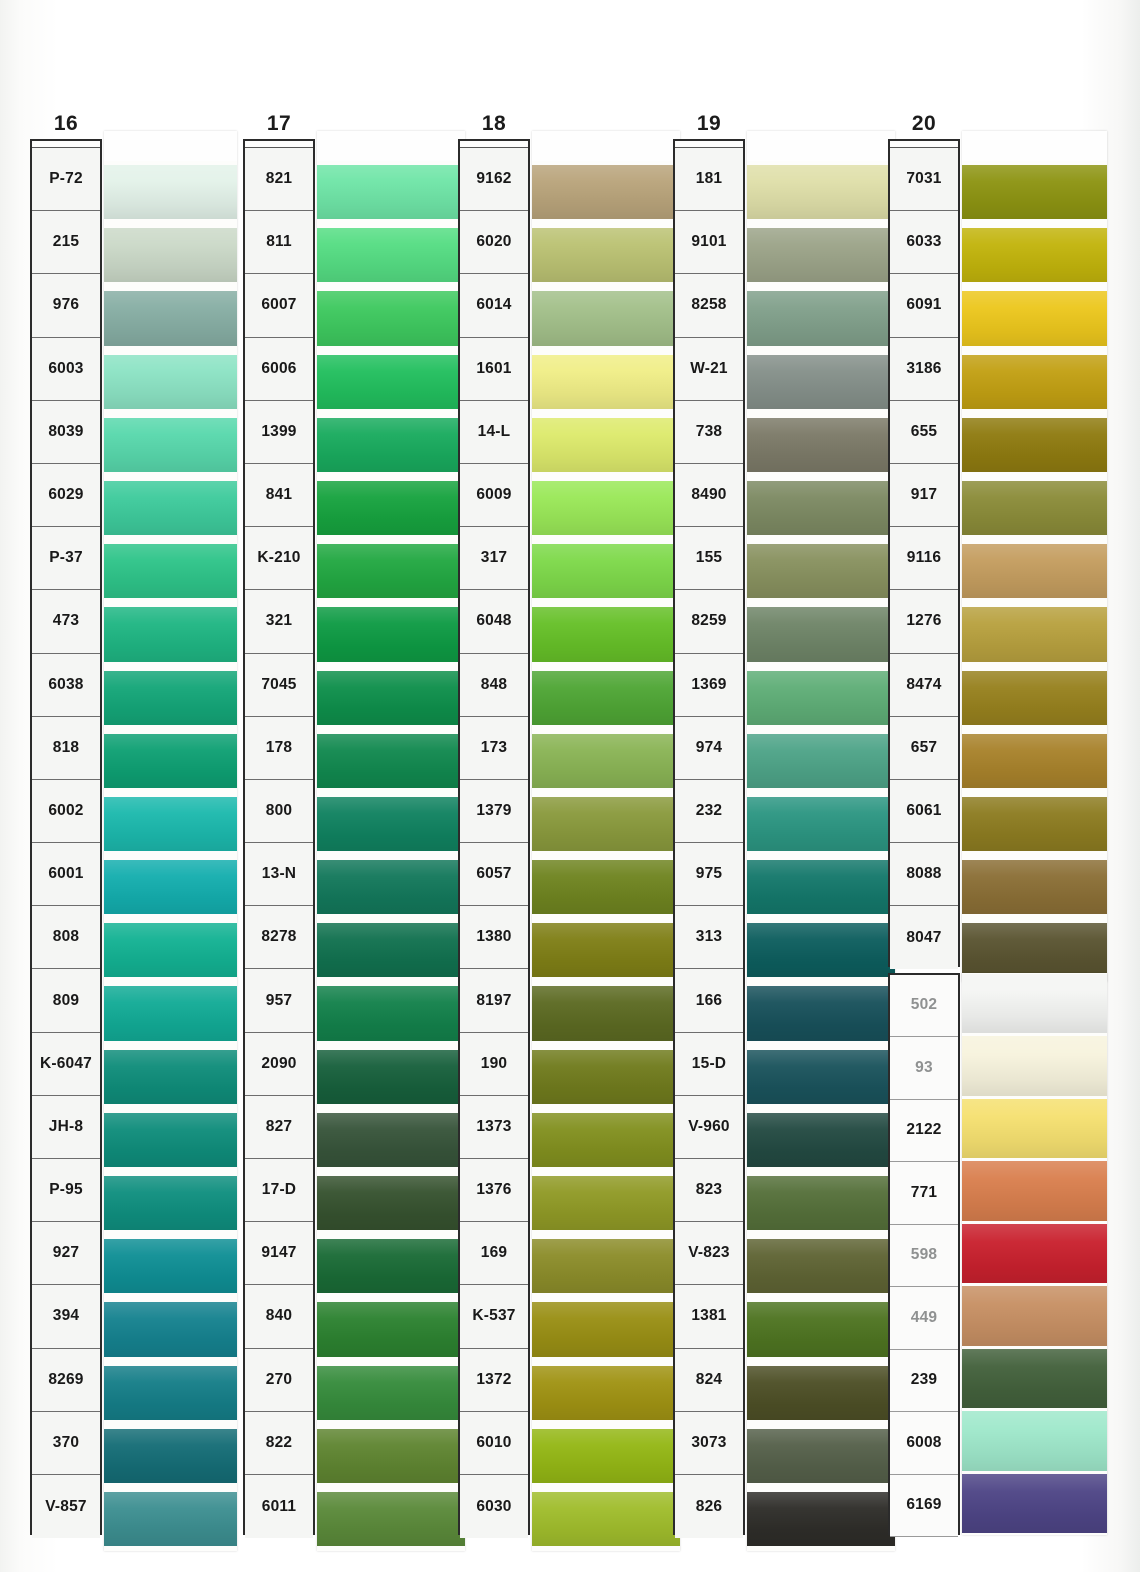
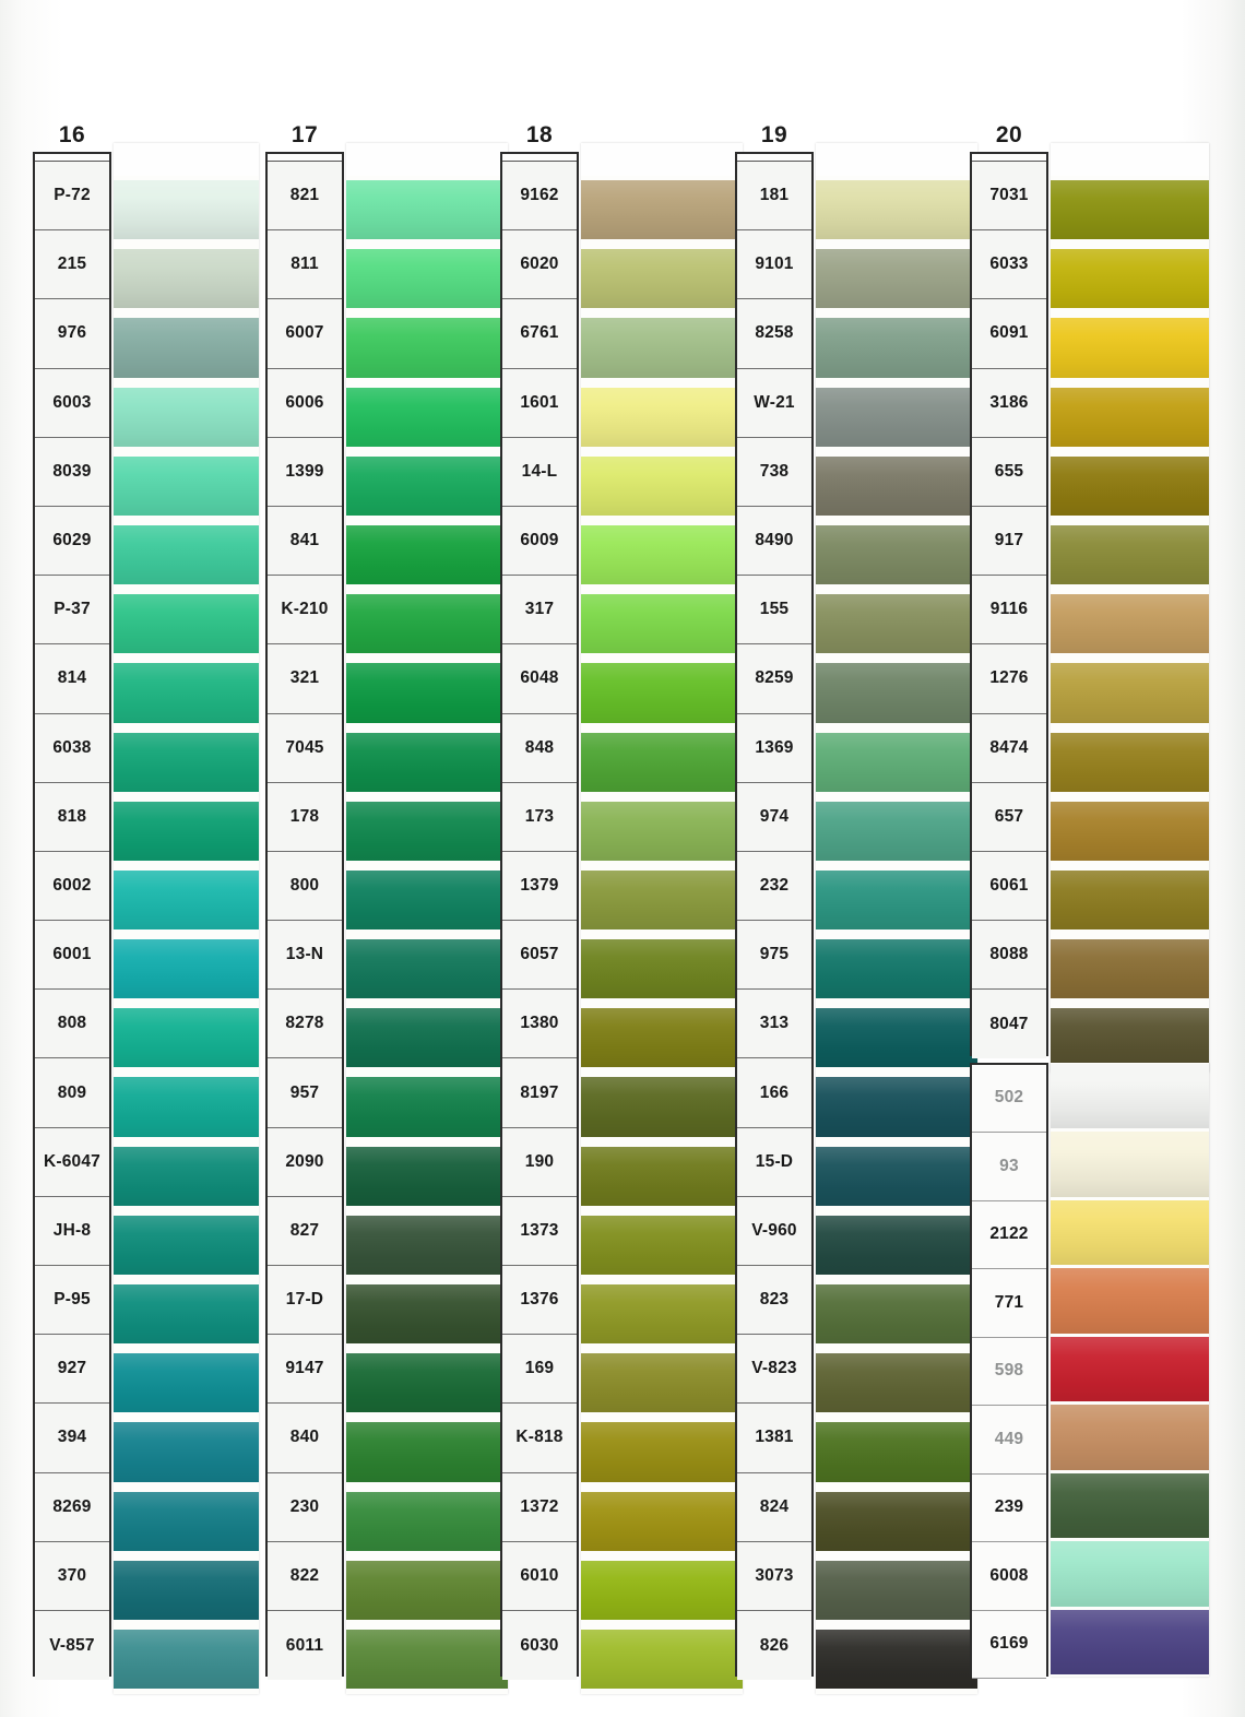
  16
  P-72
  215
  976
  6003
  8039
  6029
  P-37
- 473
+ 814
  6038
  818
  6002
  6001
  808
  809
  K-6047
  JH-8
  P-95
  927
  394
  8269
  370
  V-857
  17
  821
  811
  6007
  6006
  1399
  841
  K-210
  321
  7045
  178
  800
  13-N
  8278
  957
  2090
  827
  17-D
  9147
  840
- 270
+ 230
  822
  6011
  18
  9162
  6020
- 6014
+ 6761
  1601
  14-L
  6009
  317
  6048
  848
  173
  1379
  6057
  1380
  8197
  190
  1373
  1376
  169
- K-537
+ K-818
  1372
  6010
  6030
  19
  181
  9101
  8258
  W-21
  738
  8490
  155
  8259
  1369
  974
  232
  975
  313
  166
  15-D
  V-960
  823
  V-823
  1381
  824
  3073
  826
  20
  7031
  6033
  6091
  3186
  655
  917
  9116
  1276
  8474
  657
  6061
  8088
  8047
  502
  93
  2122
  771
  598
  449
  239
  6008
  6169
